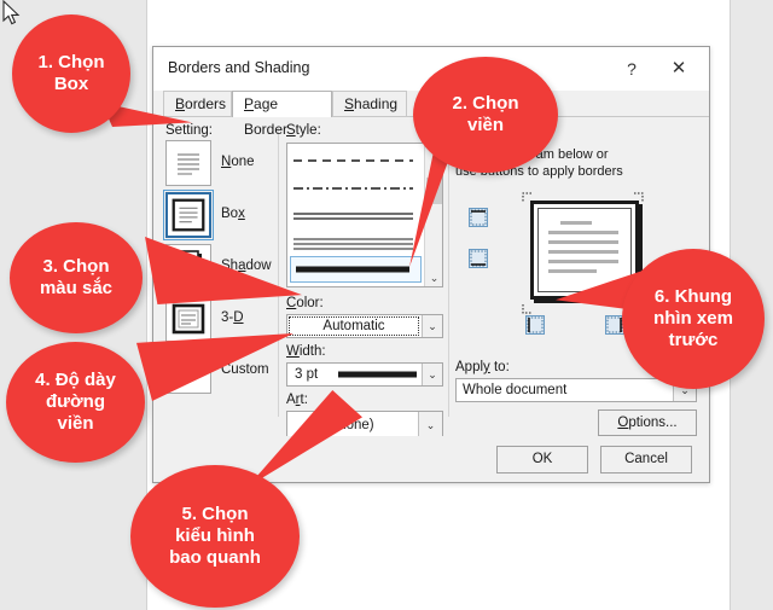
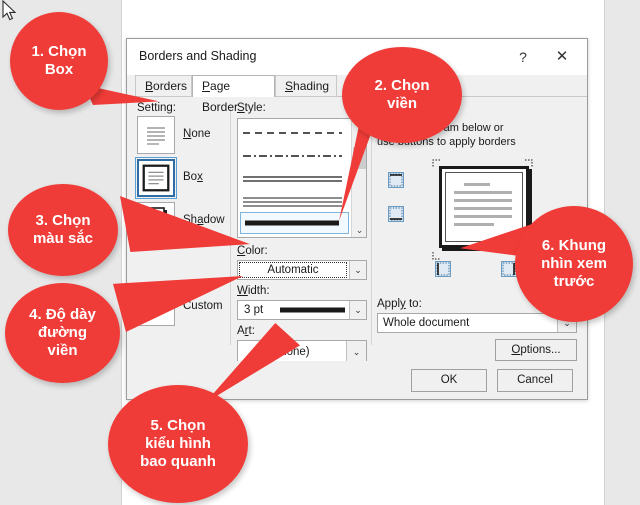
  Borders and Shading
  ?
  ✕
  Borders
  Page Border
  Shading
  Setting:
  None
  Box
  Shadow
- 3-D
  Custom
  Style:
  ⌄
  Color:
  Automatic
  ⌄
  Width:
  3 pt
  ⌄
  Art:
  ⌄
  ustons to apply borders
  Apply to:
  Whole document
  ⌄
  Options...
  OK
  Cancel
  1. Chọn
  Box
  2. Chọn
  viền
  3. Chọn
  màu sắc
  4. Độ dày
  đường
  viền
  5. Chọn
  kiểu hình
  bao quanh
  6. Khung
  nhìn xem
  trước
